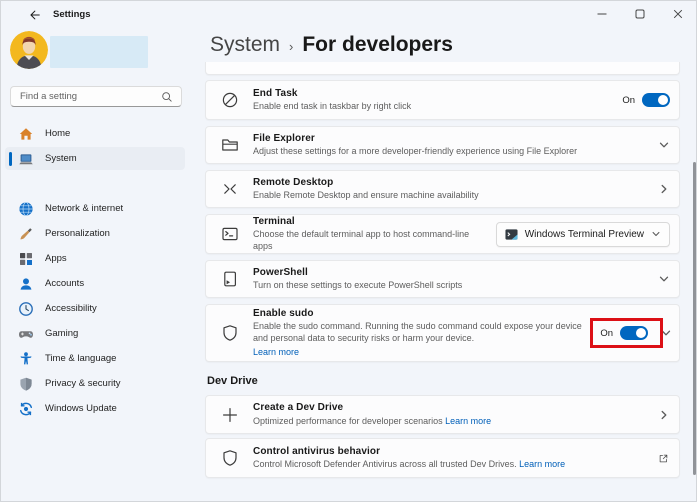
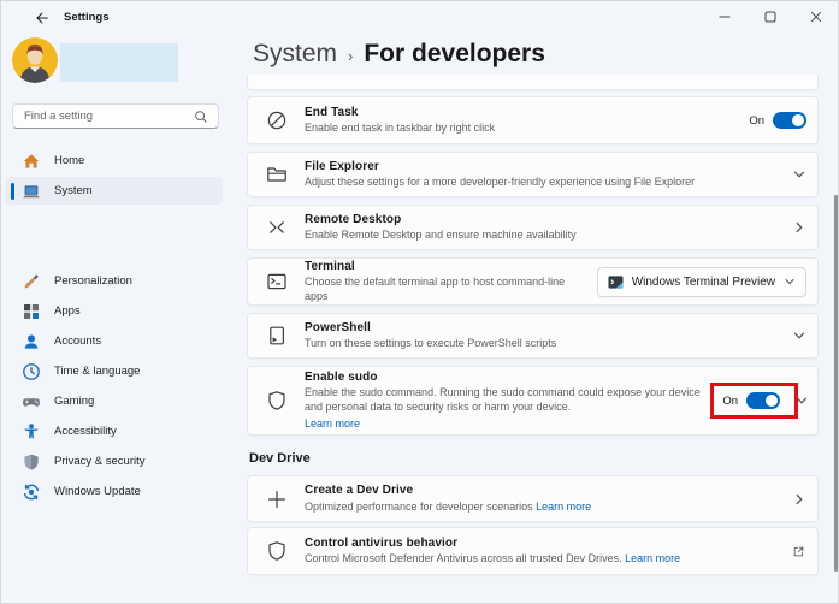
  Settings
  Find a setting
  Home
  System
- Network & internet
  Personalization
  Apps
  Accounts
- Accessibility
+ Time & language
  Gaming
- Time & language
+ Accessibility
  Privacy & security
  Windows Update
  System
  ›
  For developers
  End Task
  Enable end task in taskbar by right click
  On
  File Explorer
  Adjust these settings for a more developer-friendly experience using File Explorer
  Remote Desktop
  Enable Remote Desktop and ensure machine availability
  Terminal
  Choose the default terminal app to host command-line apps
  Windows Terminal Preview
  PowerShell
  Turn on these settings to execute PowerShell scripts
  Enable sudo
  Enable the sudo command. Running the sudo command could expose your device and personal data to security risks or harm your device.
  Learn more
  On
  Dev Drive
  Create a Dev Drive
  Optimized performance for developer scenarios Learn more
  Control antivirus behavior
  Control Microsoft Defender Antivirus across all trusted Dev Drives. Learn more
